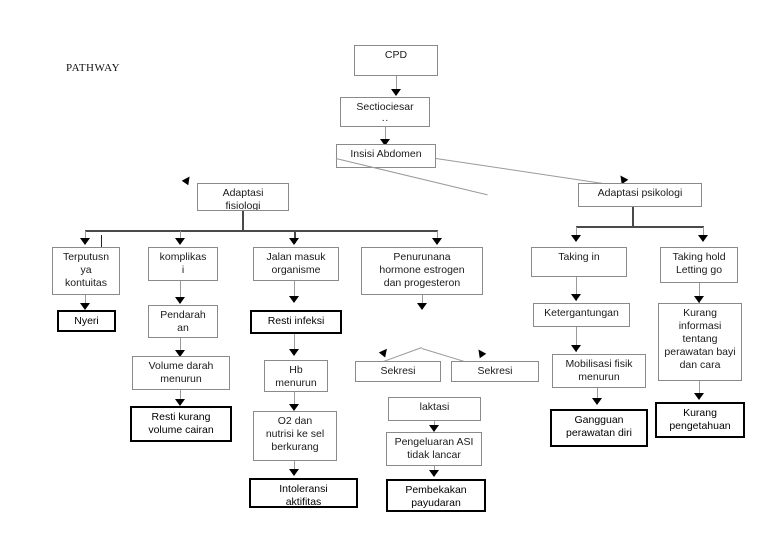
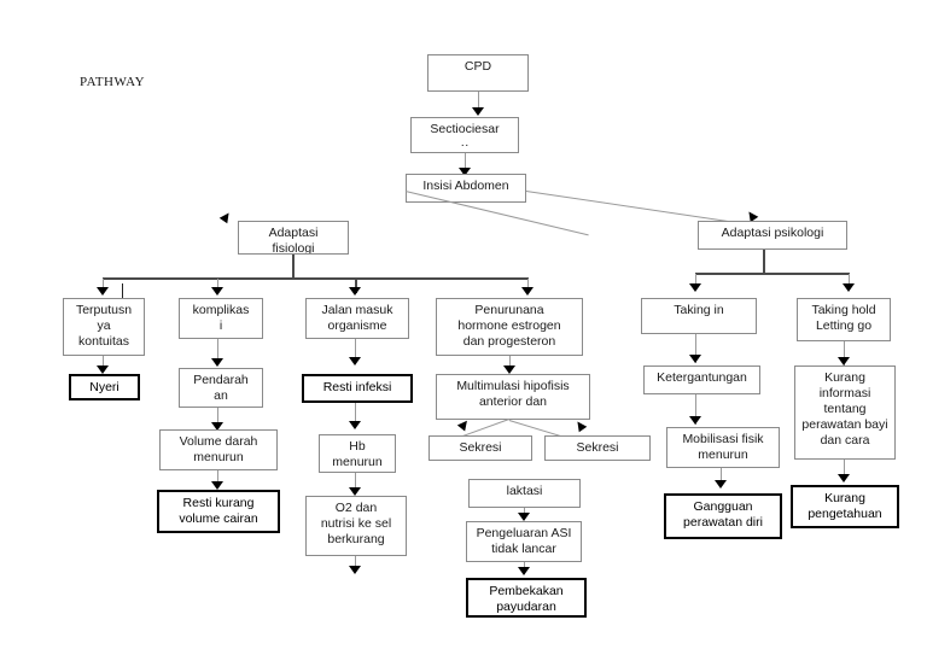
  PATHWAY
  CPD
  Sectiociesar
  ··
  Insisi Abdomen
  Adaptasi
  fisiologi
  Terputusn
  ya
  kontuitas
  Nyeri
  komplikas
  i
  Pendarah
  an
  Volume darah
  menurun
  Resti kurang
  volume cairan
  Jalan masuk
  organisme
  Resti infeksi
  Hb
  menurun
  O2 dan
  nutrisi ke sel
  berkurang
- Intoleransi
- aktifitas
  Penurunana
  hormone estrogen
  dan progesteron
+ Multimulasi hipofisis
+ anterior dan
  Sekresi
  Sekresi
  laktasi
  Pengeluaran ASI
  tidak lancar
  Pembekakan
  payudaran
  Adaptasi psikologi
  Taking in
  Ketergantungan
  Mobilisasi fisik
  menurun
  Gangguan
  perawatan diri
  Taking hold
  Letting go
  Kurang
  informasi
  tentang
  perawatan bayi
  dan cara
  Kurang
  pengetahuan
